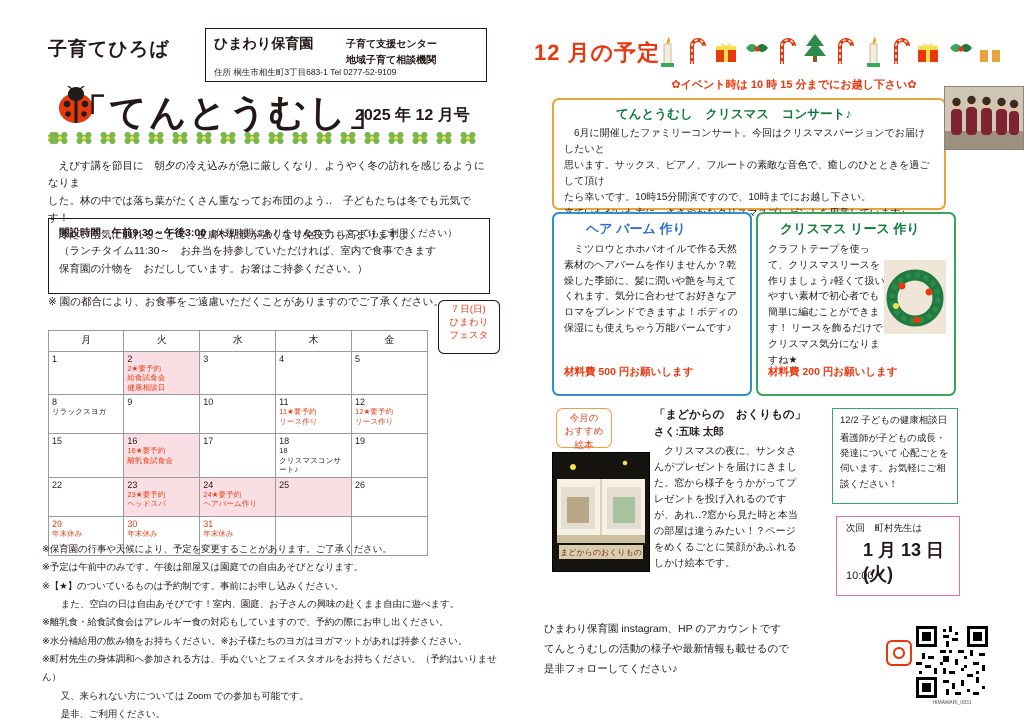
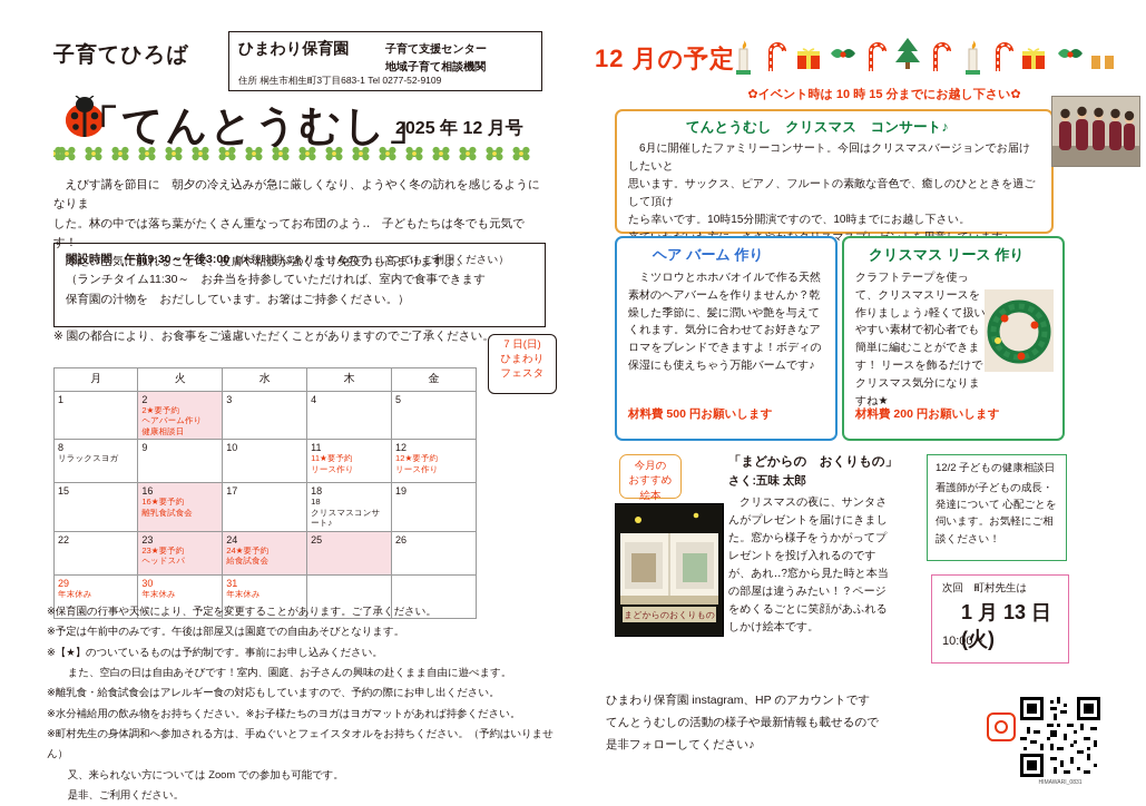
  子育てひろば
  ひまわり保育園
  子育て支援センター
  地域子育て相談機関
  住所 桐生市相生町3丁目683-1 Tel 0277-52-9109
  「てんとうむし」
  2025 年 12 月号
  えびす講を節目に 朝夕の冷え込みが急に厳しくなり、ようやく冬の訪れを感じるようになりま
  した。林の中では落ち葉がたくさん重なってお布団のよう‥ 子どもたちは冬でも元気です！
  冷たい空気に触れることで、皮膚や粘膜が強くなり免疫力も高まりますよ。
  開設時間 午前9:30～午後3:00（休憩時間はありませんので、いつでもご利用ください）
  （ランチタイム11:30～ お弁当を持参していただければ、室内で食事できます
  保育園の汁物を おだししています。お箸はご持参ください。）
  ※ 園の都合により、お食事をご遠慮いただくことがありますのでご了承ください
  7 日(日)
  ひまわり
  フェスタ
  月	火	水	木	金
- 1	22★要予約給食試食会健康相談日	3	4	5
+ 1	22★要予約ヘアバーム作り健康相談日	3	4	5
  8リラックスヨガ	9	10	1111★要予約リース作り	1212★要予約リース作り
  15	1616★要予約離乳食試食会	17	1818クリスマスコンサート♪	19
- 22	2323★要予約ヘッドスパ	2424★要予約ヘアバーム作り	25	26
+ 22	2323★要予約ヘッドスパ	2424★要予約給食試食会	25	26
  29年末休み	30年末休み	31年末休み
  ※保育園の行事や天候により、予定を変更することがあります。ご了承ください。
  ※予定は午前中のみです。午後は部屋又は園庭での自由あそびとなります。
  ※【★】のついているものは予約制です。事前にお申し込みください。
  また、空白の日は自由あそびです！室内、園庭、お子さんの興味の赴くまま自由に遊べます。
  ※離乳食・給食試食会はアレルギー食の対応もしていますので、予約の際にお申し出ください。
  ※水分補給用の飲み物をお持ちください。※お子様たちのヨガはヨガマットがあれば持参ください。
  ※町村先生の身体調和へ参加される方は、手ぬぐいとフェイスタオルをお持ちください。（予約はいりません）
  又、来られない方については Zoom での参加も可能です。
  是非、ご利用ください。
  12 月の予定
  ✿イベント時は 10 時 15 分までにお越し下さい✿
  てんとうむし クリスマス コンサート♪
  6月に開催したファミリーコンサート。今回はクリスマスバージョンでお届けしたいと
  思います。サックス、ピアノ、フルートの素敵な音色で、癒しのひとときを過ごして頂け
  たら幸いです。10時15分開演ですので、10時までにお越し下さい。
  ヘア バーム 作り
  ミツロウとホホバオイルで作る天然素材のヘアバームを作りませんか？乾燥した季節に、髪に潤いや艶を与えてくれます。気分に合わせてお好きなアロマをブレンドできますよ！ボディの保湿にも使えちゃう万能バームです♪
  材料費 500 円お願いします
  クリスマス リース 作り
  クラフトテープを使って、クリスマスリースを作りましょう♪軽くて扱いやすい素材で初心者でも簡単に編むことができます！ リースを飾るだけでクリスマス気分になりますね★
  材料費 200 円お願いします
  今月の
  おすすめ
  絵本
  まどからのおくりもの
  「まどからの おくりもの」
  さく:五味 太郎
  クリスマスの夜に、サンタさんがプレゼントを届けにきました。窓から様子をうかがってプレゼントを投げ入れるのですが、あれ‥?窓から見た時と本当の部屋は違うみたい！？ページをめくるごとに笑顔があふれる しかけ絵本です。
  12/2 子どもの健康相談日
  看護師が子どもの成長・発達について 心配ごとを伺います。お気軽にご相談ください！
  次回 町村先生は
  1 月 13 日(火)
  10:00～
  ひまわり保育園 instagram、HP のアカウントです
  てんとうむしの活動の様子や最新情報も載せるので
  是非フォローしてください♪
